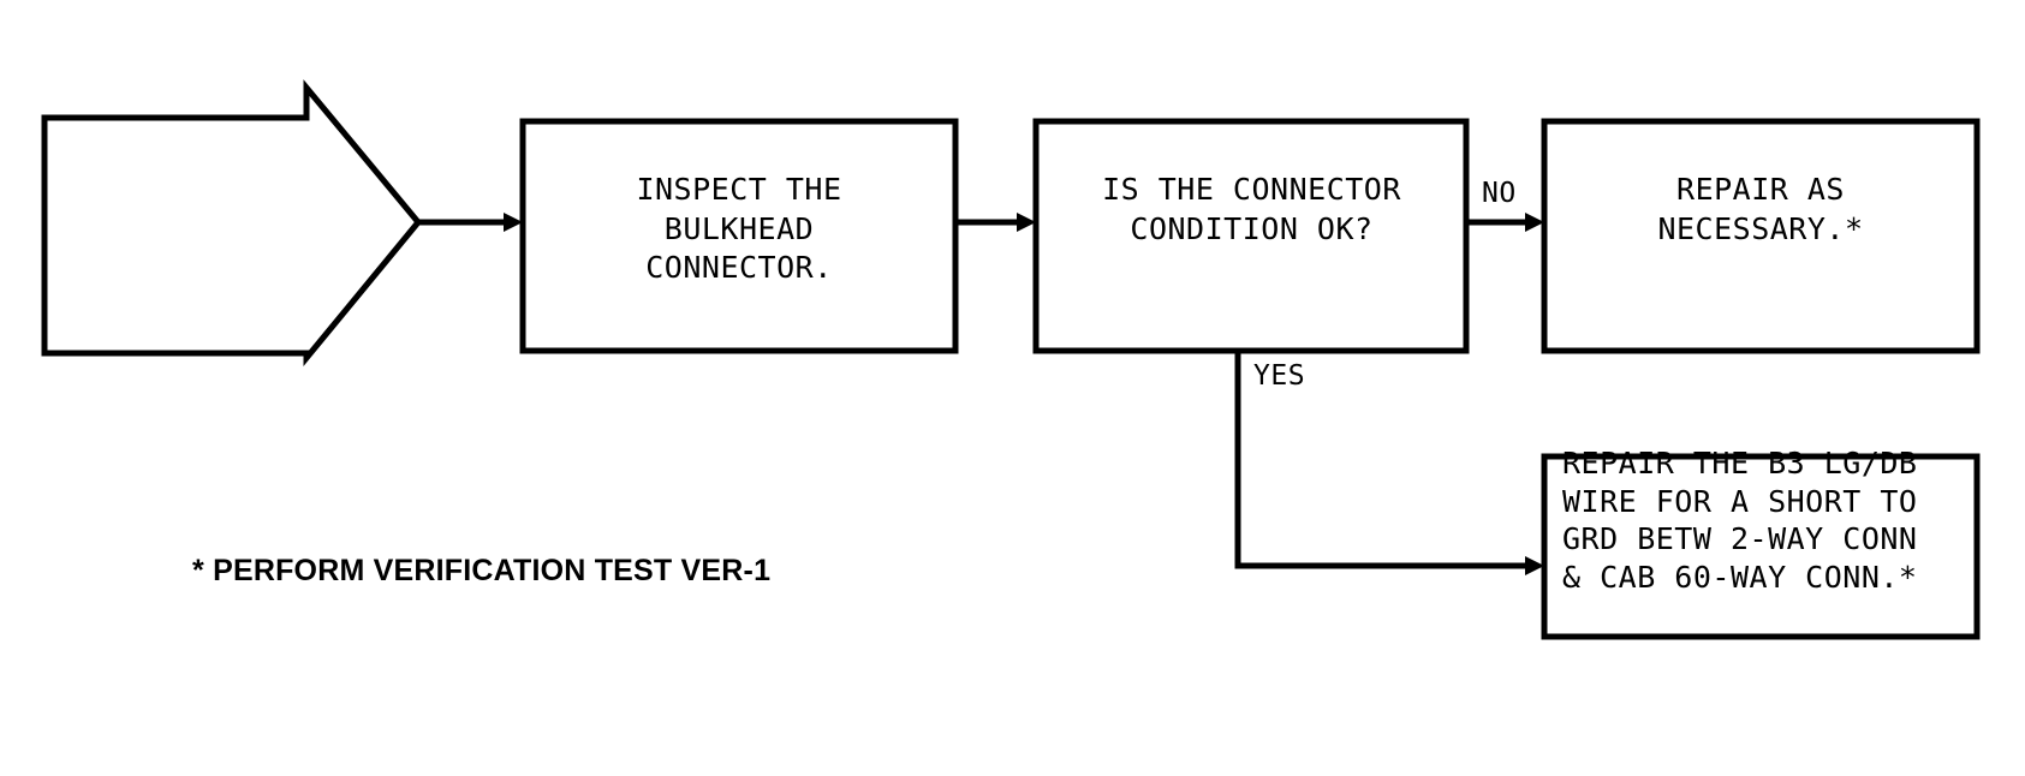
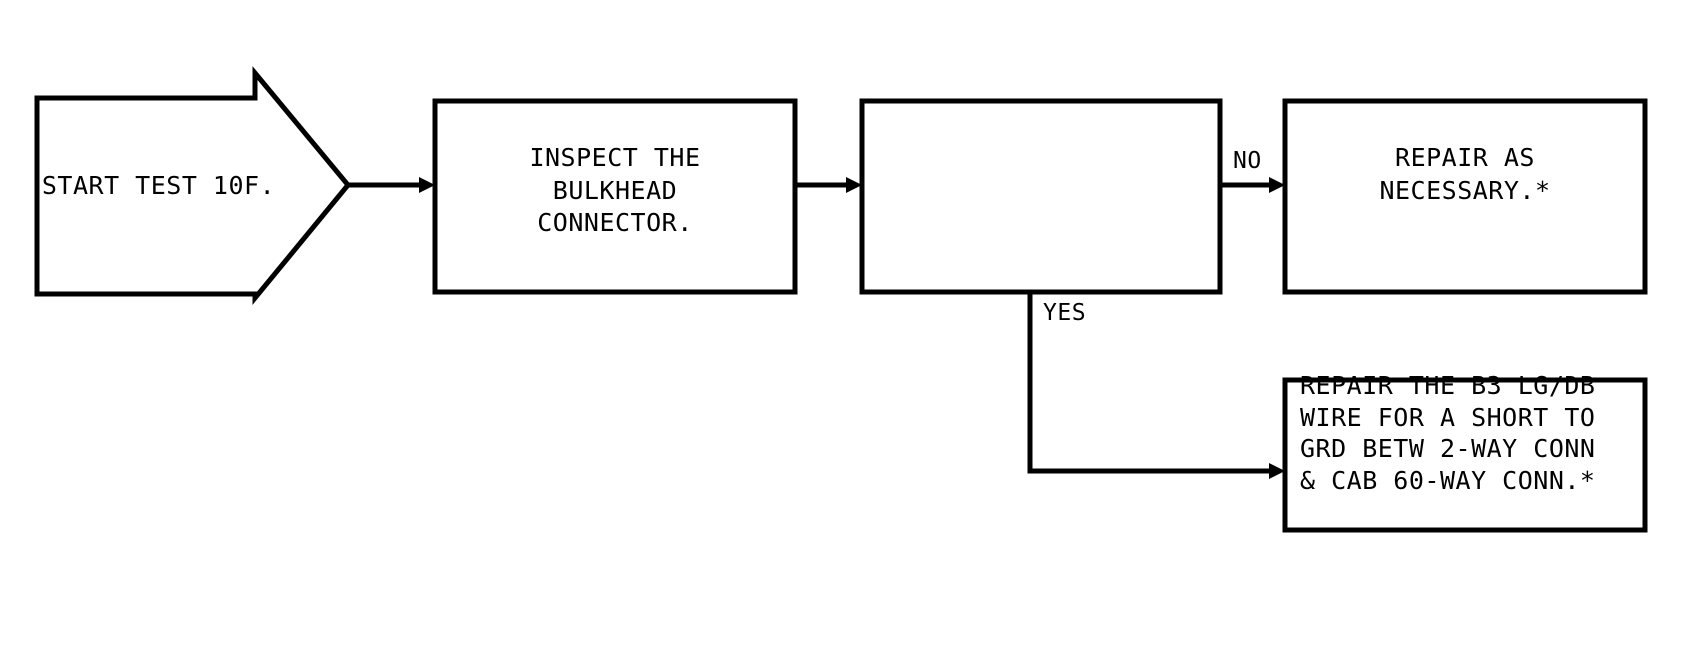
+ START TEST 10F.
  INSPECT THE
  BULKHEAD
  CONNECTOR.
- IS THE CONNECTOR
- CONDITION OK?
  REPAIR AS
  NECESSARY.*
  REPAIR THE B3 LG/DB
  WIRE FOR A SHORT TO
  GRD BETW 2-WAY CONN
  & CAB 60-WAY CONN.*
  NO
  YES
- * PERFORM VERIFICATION TEST VER-1
